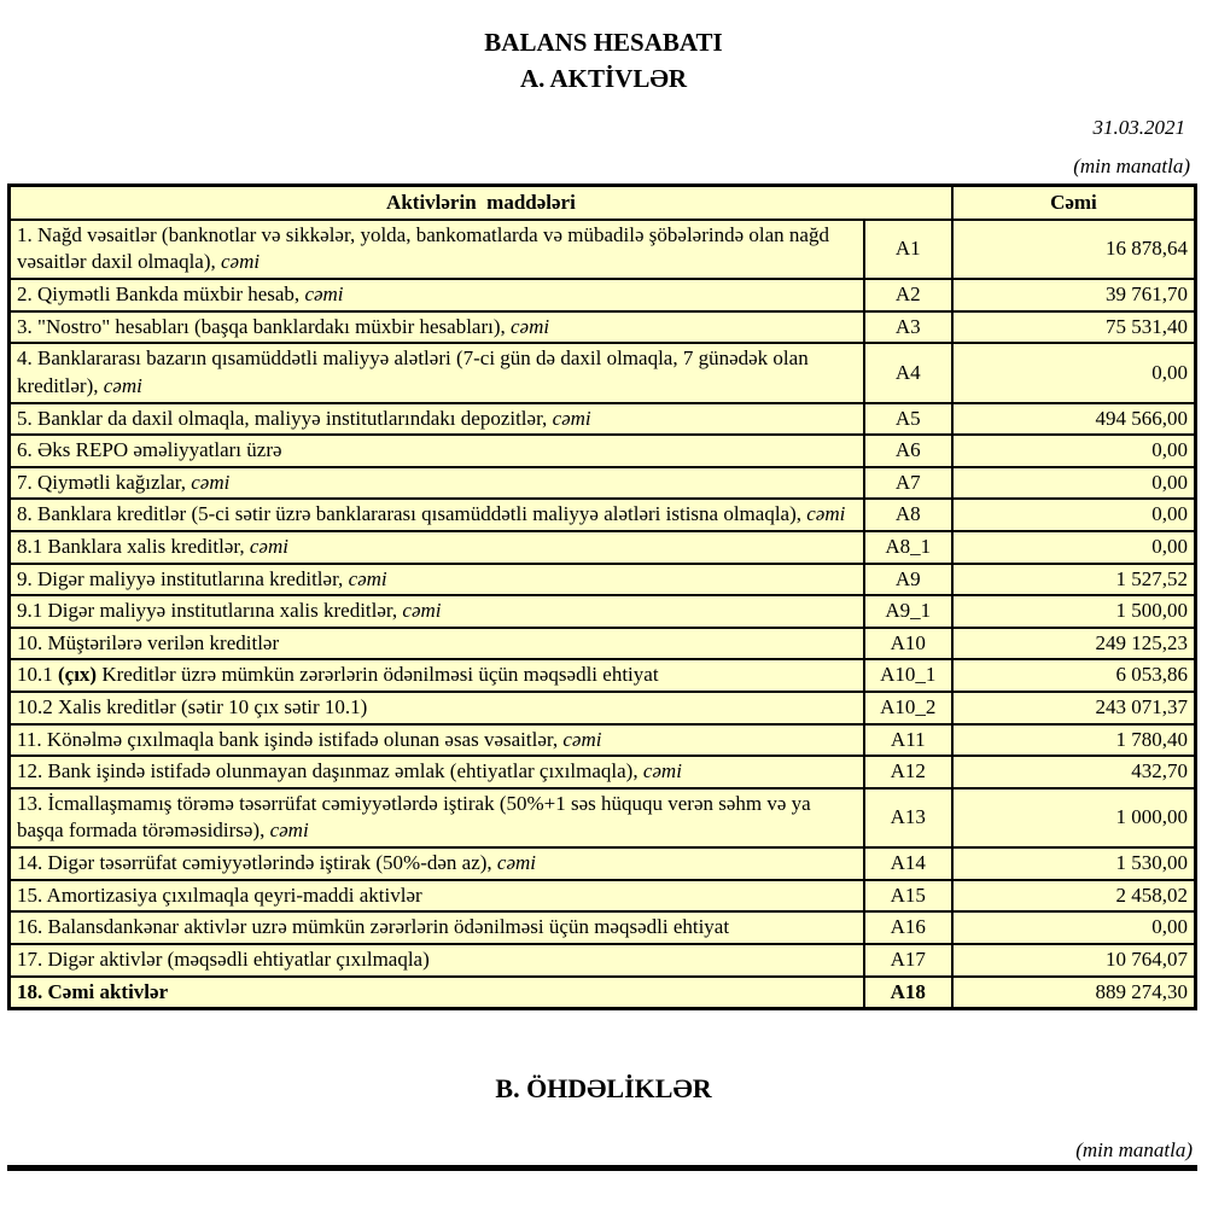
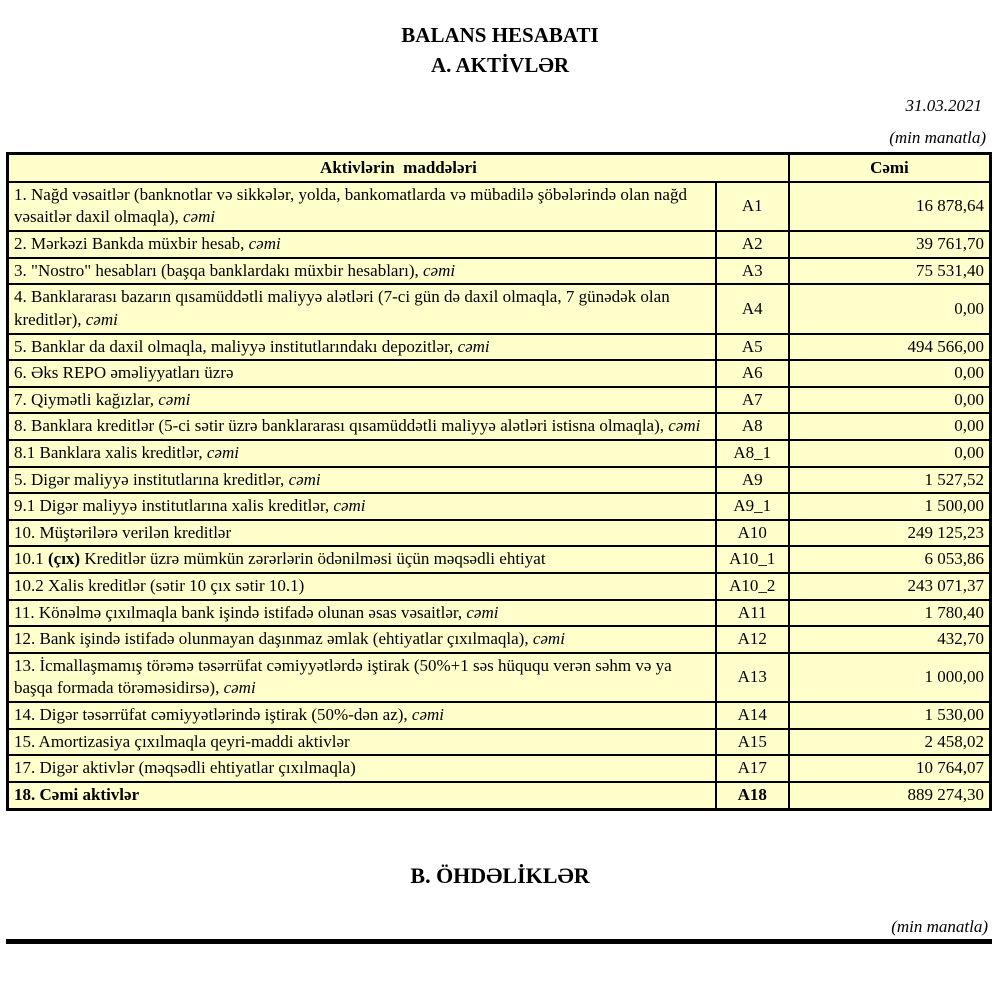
  BALANS HESABATI
  A. AKTİVLƏR
  31.03.2021
  (min manatla)
  Aktivlərin maddələri	Cəmi
  1. Nağd vəsaitlər (banknotlar və sikkələr, yolda, bankomatlarda və mübadilə şöbələrində olan nağd vəsaitlər daxil olmaqla), cəmi	A1	16 878,64
- 2. Qiymətli Bankda müxbir hesab, cəmi	A2	39 761,70
+ 2. Mərkəzi Bankda müxbir hesab, cəmi	A2	39 761,70
  3. "Nostro" hesabları (başqa banklardakı müxbir hesabları), cəmi	A3	75 531,40
  4. Banklararası bazarın qısamüddətli maliyyə alətləri (7-ci gün də daxil olmaqla, 7 günədək olan kreditlər), cəmi	A4	0,00
  5. Banklar da daxil olmaqla, maliyyə institutlarındakı depozitlər, cəmi	A5	494 566,00
  6. Əks REPO əməliyyatları üzrə	A6	0,00
  7. Qiymətli kağızlar, cəmi	A7	0,00
  8. Banklara kreditlər (5-ci sətir üzrə banklararası qısamüddətli maliyyə alətləri istisna olmaqla), cəmi	A8	0,00
  8.1 Banklara xalis kreditlər, cəmi	A8_1	0,00
- 9. Digər maliyyə institutlarına kreditlər, cəmi	A9	1 527,52
+ 5. Digər maliyyə institutlarına kreditlər, cəmi	A9	1 527,52
  9.1 Digər maliyyə institutlarına xalis kreditlər, cəmi	A9_1	1 500,00
  10. Müştərilərə verilən kreditlər	A10	249 125,23
  10.1 (çıx) Kreditlər üzrə mümkün zərərlərin ödənilməsi üçün məqsədli ehtiyat	A10_1	6 053,86
  10.2 Xalis kreditlər (sətir 10 çıx sətir 10.1)	A10_2	243 071,37
  11. Könəlmə çıxılmaqla bank işində istifadə olunan əsas vəsaitlər, cəmi	A11	1 780,40
  12. Bank işində istifadə olunmayan daşınmaz əmlak (ehtiyatlar çıxılmaqla), cəmi	A12	432,70
  13. İcmallaşmamış törəmə təsərrüfat cəmiyyətlərdə iştirak (50%+1 səs hüququ verən səhm və ya başqa formada törəməsidirsə), cəmi	A13	1 000,00
  14. Digər təsərrüfat cəmiyyətlərində iştirak (50%-dən az), cəmi	A14	1 530,00
  15. Amortizasiya çıxılmaqla qeyri-maddi aktivlər	A15	2 458,02
- 16. Balansdankənar aktivlər uzrə mümkün zərərlərin ödənilməsi üçün məqsədli ehtiyat	A16	0,00
  17. Digər aktivlər (məqsədli ehtiyatlar çıxılmaqla)	A17	10 764,07
  18. Cəmi aktivlər	A18	889 274,30
  B. ÖHDƏLİKLƏR
  (min manatla)
